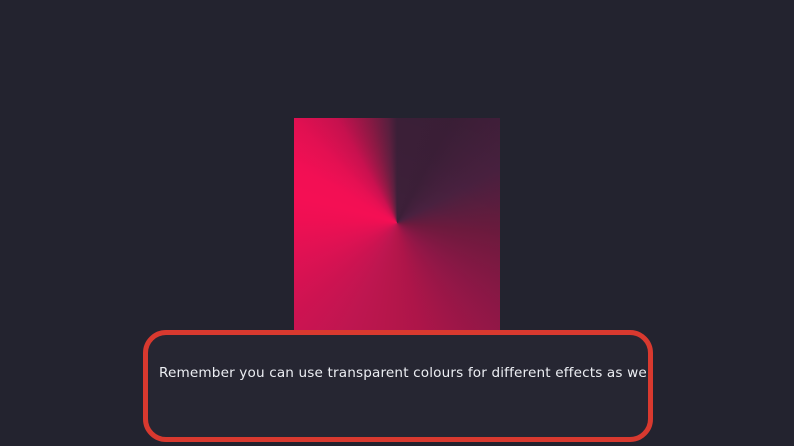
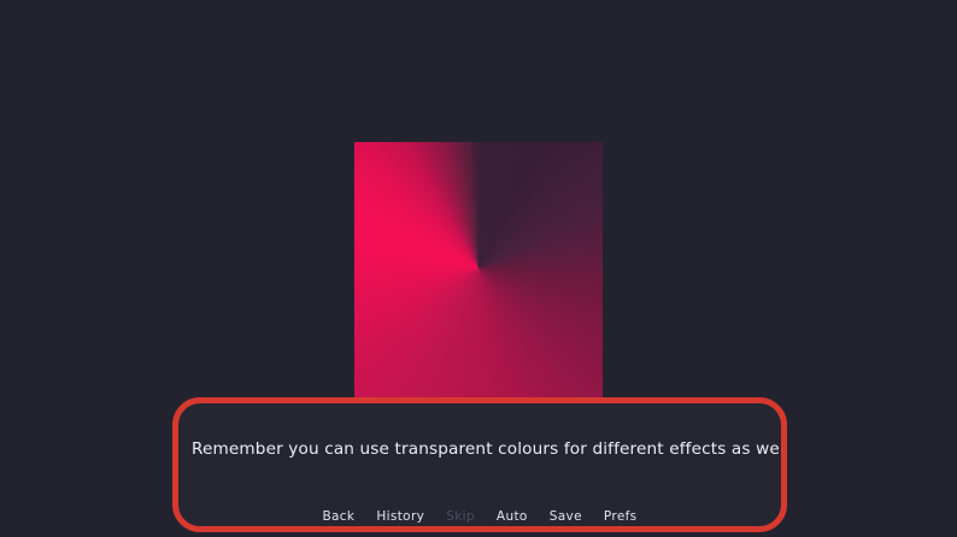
  Remember you can use transparent colours for different effects as we
+ Back
+ History
+ Skip
+ Auto
+ Save
+ Prefs
